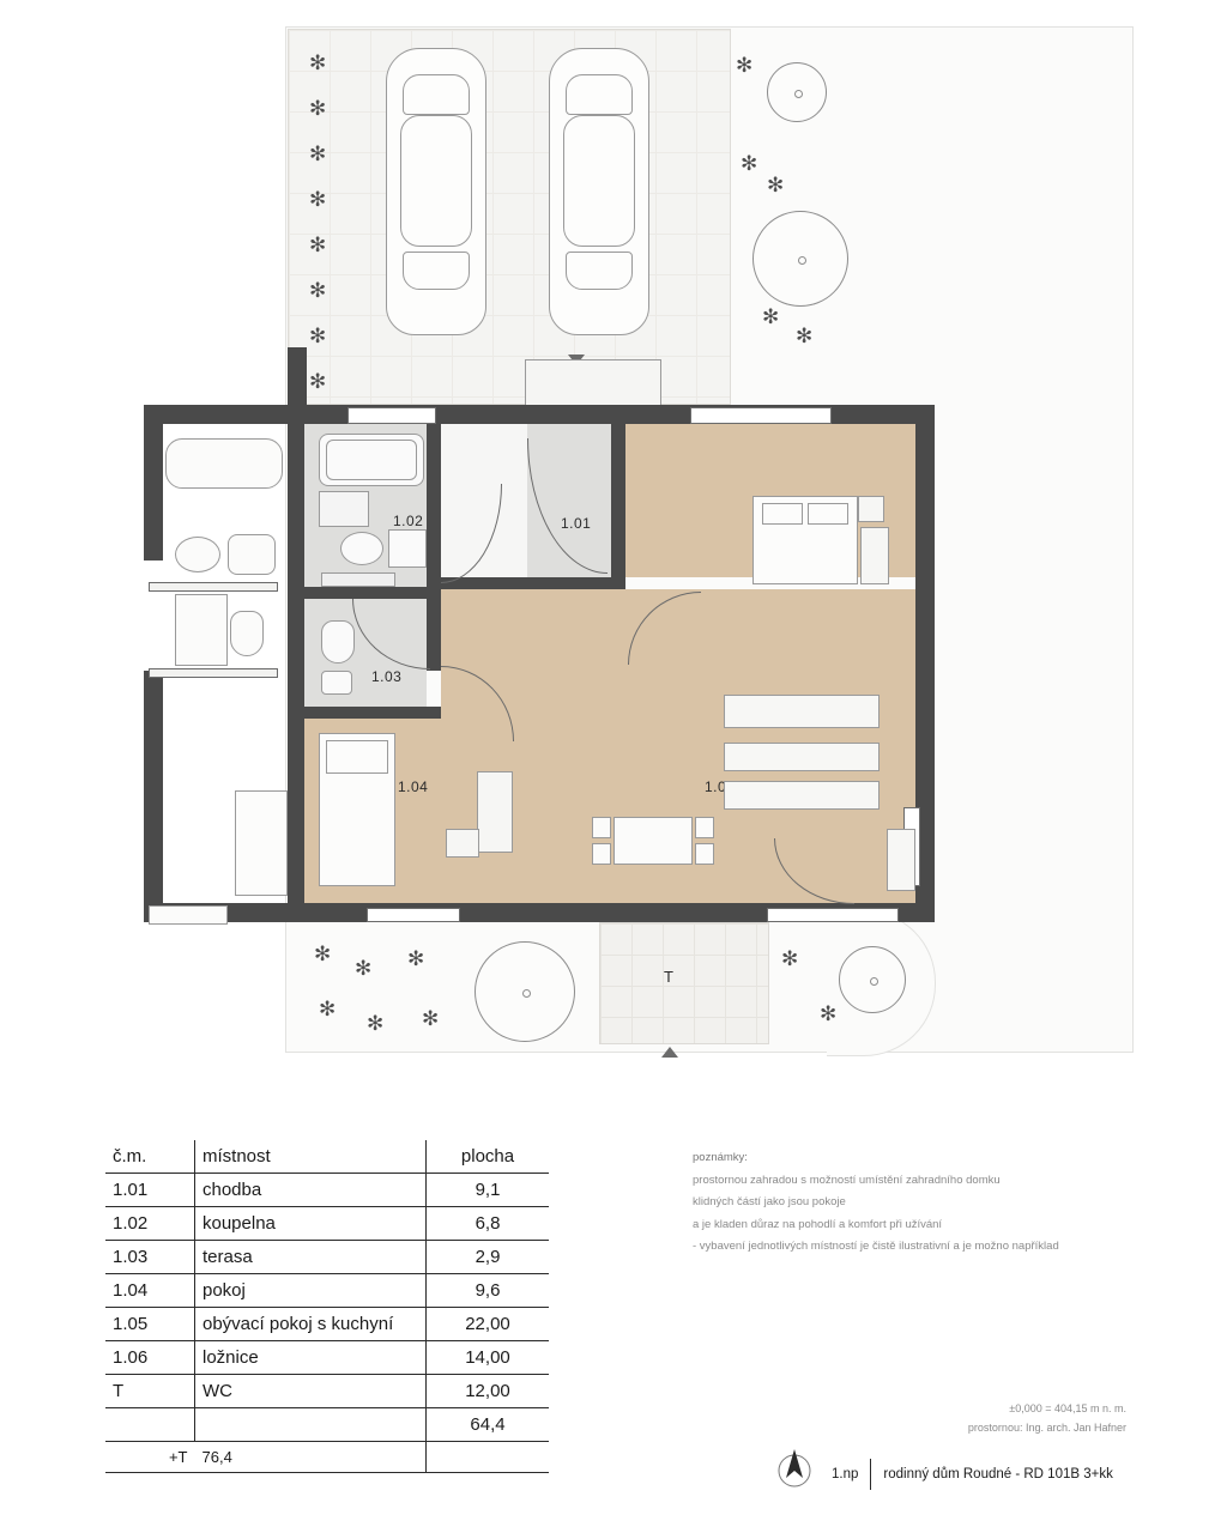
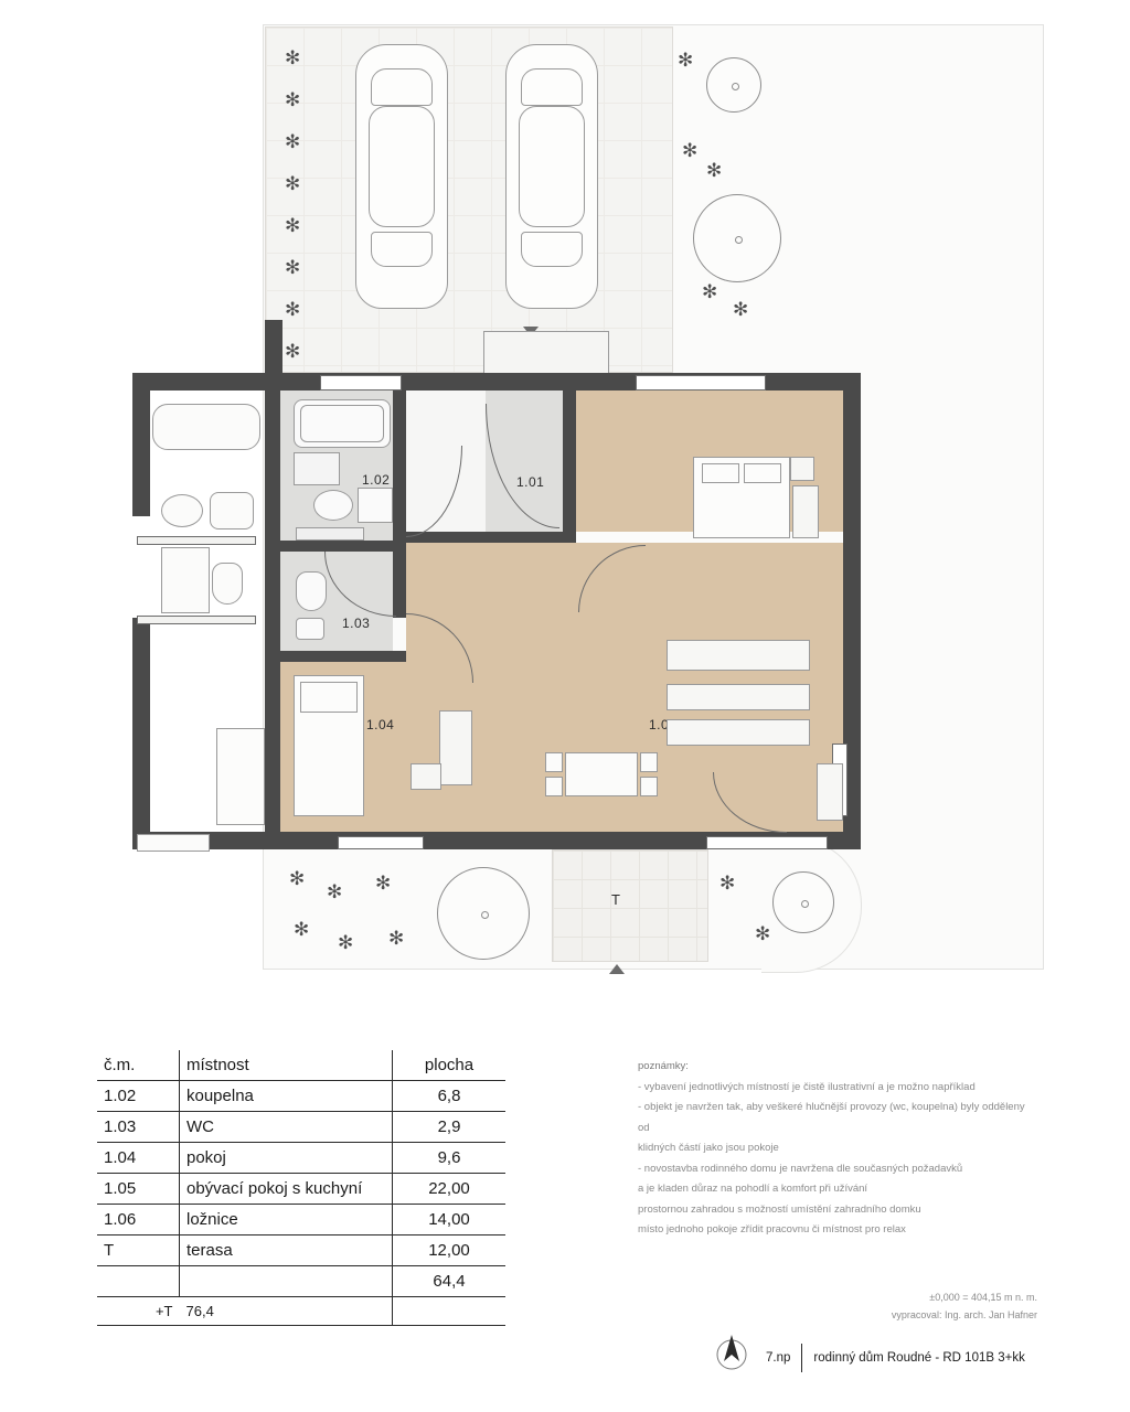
  ✻
  ✻
  ✻
  ✻
  ✻
  ✻
  ✻
  ✻
  ✻
  ✻
  ✻
  ✻
  ✻
  ✻
  ✻
  ✻
  ✻
  ✻
  ✻
  ✻
  ✻
  T
  1.02
  1.01
  1.03
  1.04
  1.0
  č.m.	místnost	plocha
- 1.01	chodba	9,1
  1.02	koupelna	6,8
- 1.03	terasa	2,9
+ 1.03	WC	2,9
  1.04	pokoj	9,6
  1.05	obývací pokoj s kuchyní	22,00
  1.06	ložnice	14,00
- T	WC	12,00
+ T	terasa	12,00
  		64,4
  +T	76,4
  poznámky:
- prostornou zahradou s možností umístění zahradního domku
+ - vybavení jednotlivých místností je čistě ilustrativní a je možno například
+ - objekt je navržen tak, aby veškeré hlučnější provozy (wc, koupelna) byly odděleny od
  klidných částí jako jsou pokoje
+ - novostavba rodinného domu je navržena dle současných požadavků
  a je kladen důraz na pohodlí a komfort při užívání
- - vybavení jednotlivých místností je čistě ilustrativní a je možno například
+ prostornou zahradou s možností umístění zahradního domku
+ místo jednoho pokoje zřídit pracovnu či místnost pro relax
  ±0,000 = 404,15 m n. m.
- prostornou: Ing. arch. Jan Hafner
+ vypracoval: Ing. arch. Jan Hafner
- 1.np
+ 7.np
  rodinný dům Roudné - RD 101B 3+kk
